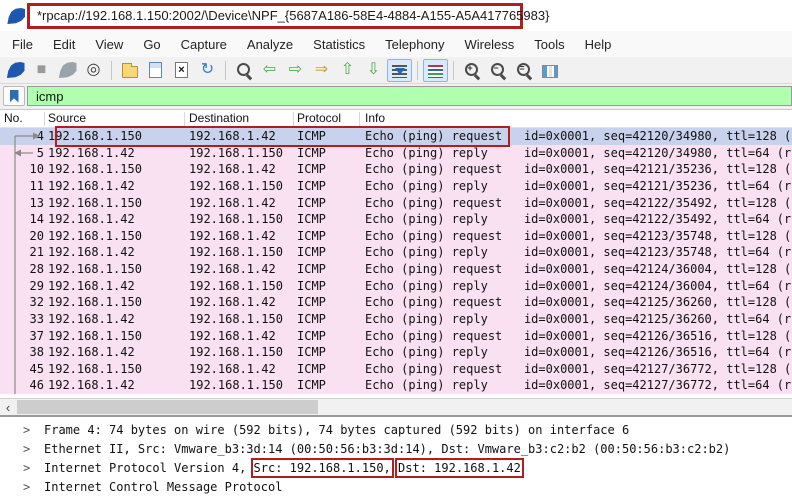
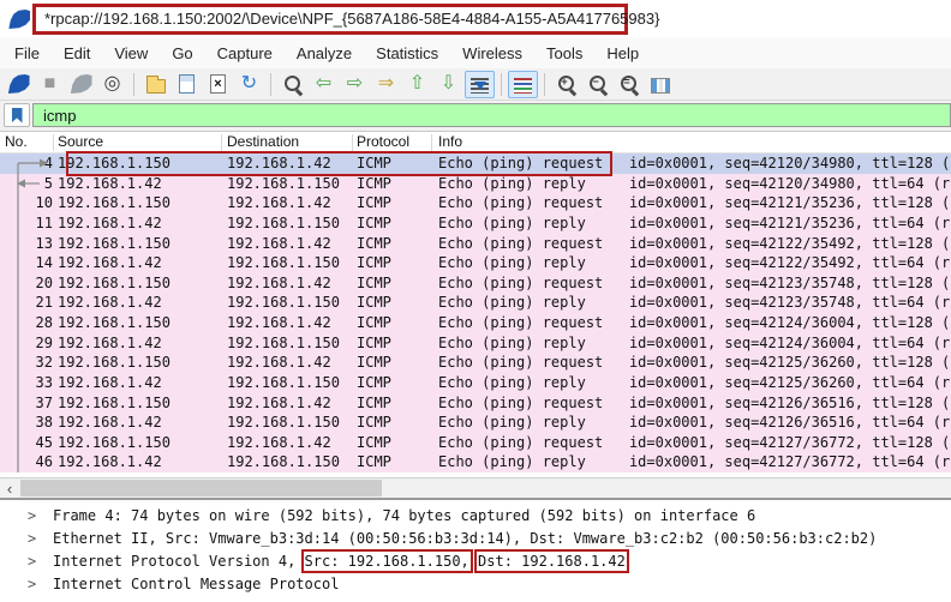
  *rpcap://192.168.1.150:2002/\Device\NPF_{5687A186-58E4-4884-A155-A5A417765983}
  File
  Edit
  View
  Go
  Capture
  Analyze
  Statistics
- Telephony
  Wireless
  Tools
  Help
  ■
  ◎
  ×
  ↻
  ⇦
  ⇨
  ⇒
  ⇧
  ⇩
  +
  −
  =
  icmp
  No.
  Source
  Destination
  Protocol
  Info
  4
  192.168.1.150
  192.168.1.42
  ICMP
  Echo (ping) request id=0x0001, seq=42120/34980, ttl=128 (
  5
  192.168.1.42
  192.168.1.150
  ICMP
  Echo (ping) reply id=0x0001, seq=42120/34980, ttl=64 (r
  10
  192.168.1.150
  192.168.1.42
  ICMP
  Echo (ping) request id=0x0001, seq=42121/35236, ttl=128 (
  11
  192.168.1.42
  192.168.1.150
  ICMP
  Echo (ping) reply id=0x0001, seq=42121/35236, ttl=64 (r
  13
  192.168.1.150
  192.168.1.42
  ICMP
  Echo (ping) request id=0x0001, seq=42122/35492, ttl=128 (
  14
  192.168.1.42
  192.168.1.150
  ICMP
  Echo (ping) reply id=0x0001, seq=42122/35492, ttl=64 (r
  20
  192.168.1.150
  192.168.1.42
  ICMP
  Echo (ping) request id=0x0001, seq=42123/35748, ttl=128 (
  21
  192.168.1.42
  192.168.1.150
  ICMP
  Echo (ping) reply id=0x0001, seq=42123/35748, ttl=64 (r
  28
  192.168.1.150
  192.168.1.42
  ICMP
  Echo (ping) request id=0x0001, seq=42124/36004, ttl=128 (
  29
  192.168.1.42
  192.168.1.150
  ICMP
  Echo (ping) reply id=0x0001, seq=42124/36004, ttl=64 (r
  32
  192.168.1.150
  192.168.1.42
  ICMP
  Echo (ping) request id=0x0001, seq=42125/36260, ttl=128 (
  33
  192.168.1.42
  192.168.1.150
  ICMP
  Echo (ping) reply id=0x0001, seq=42125/36260, ttl=64 (r
  37
  192.168.1.150
  192.168.1.42
  ICMP
  Echo (ping) request id=0x0001, seq=42126/36516, ttl=128 (
  38
  192.168.1.42
  192.168.1.150
  ICMP
  Echo (ping) reply id=0x0001, seq=42126/36516, ttl=64 (r
  45
  192.168.1.150
  192.168.1.42
  ICMP
  Echo (ping) request id=0x0001, seq=42127/36772, ttl=128 (
  46
  192.168.1.42
  192.168.1.150
  ICMP
  Echo (ping) reply id=0x0001, seq=42127/36772, ttl=64 (r
  ‹
  >
  Frame 4: 74 bytes on wire (592 bits), 74 bytes captured (592 bits) on interface 6
  >
  Ethernet II, Src: Vmware_b3:3d:14 (00:50:56:b3:3d:14), Dst: Vmware_b3:c2:b2 (00:50:56:b3:c2:b2)
  >
  Internet Protocol Version 4, Src: 192.168.1.150, Dst: 192.168.1.42
  >
  Internet Control Message Protocol
